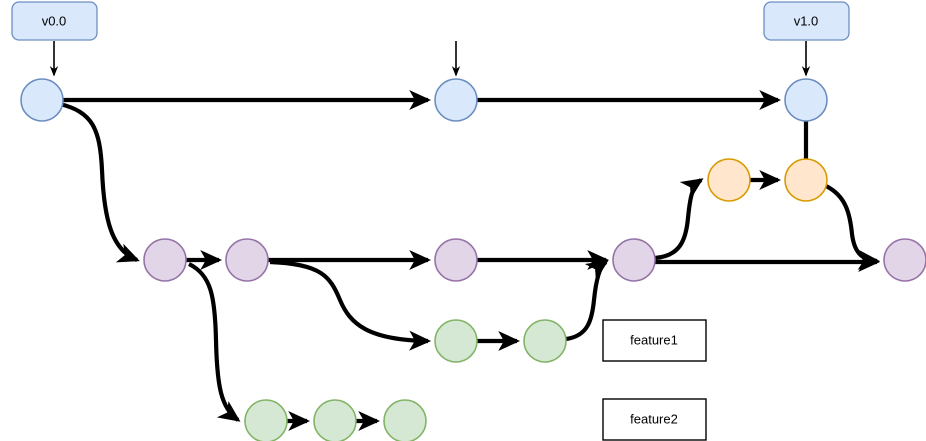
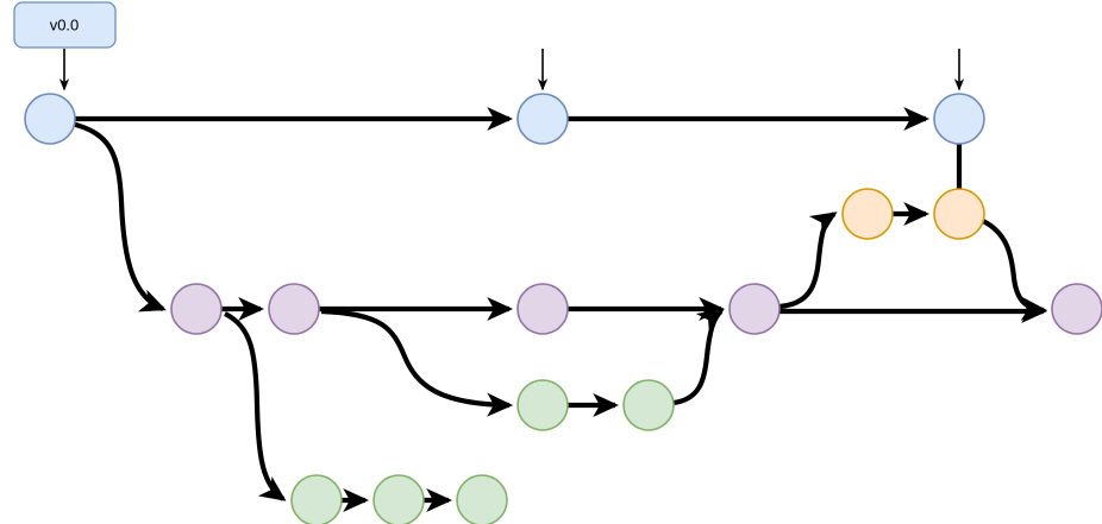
  v0.0
- v1.0
- feature1
- feature2
